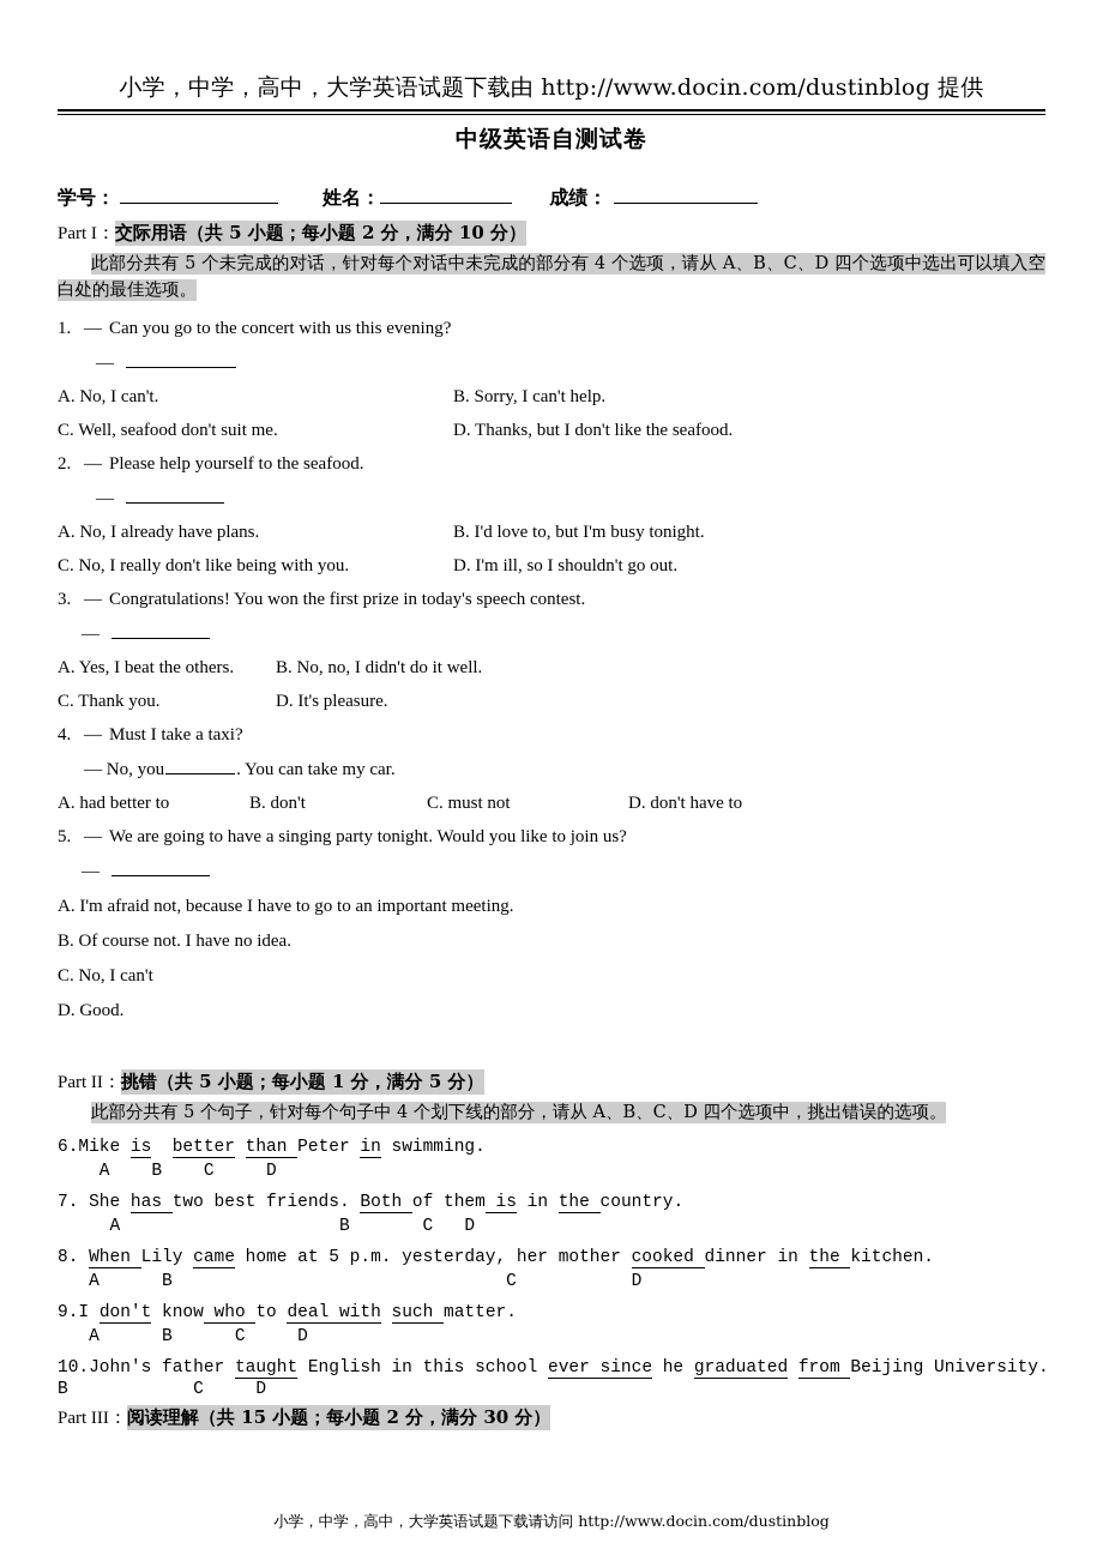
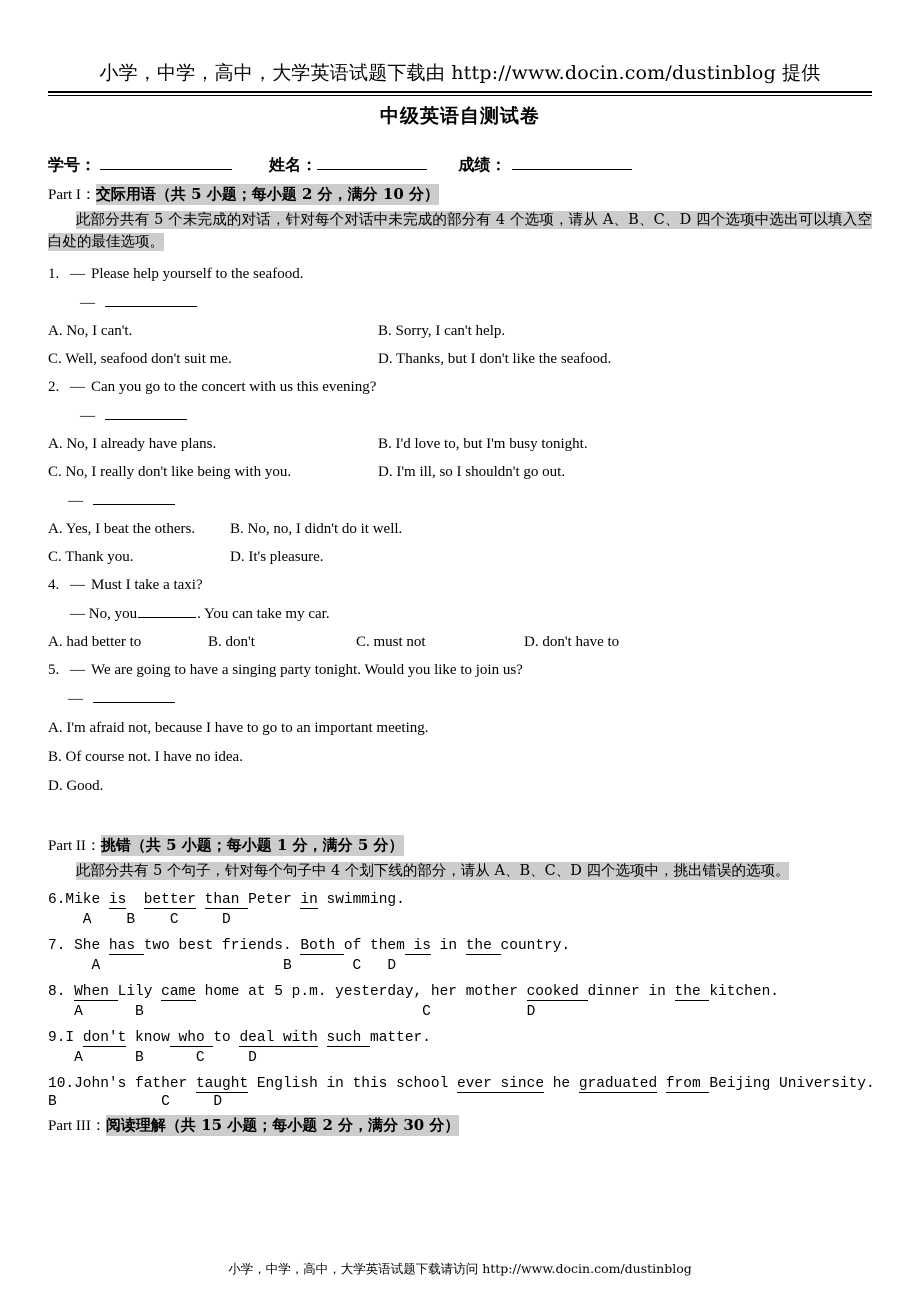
  小学，中学，高中，大学英语试题下载由 http://www.docin.com/dustinblog 提供
  中级英语自测试卷
  学号： 姓名： 成绩：
  Part I：交际用语（共 5 小题；每小题 2 分，满分 10 分）
  此部分共有 5 个未完成的对话，针对每个对话中未完成的部分有 4 个选项，请从 A、B、C、D 四个选项中选出可以填入空白处的最佳选项。
- 1. — Can you go to the concert with us this evening?
+ 1. — Please help yourself to the seafood.
  —
  A. No, I can't. B. Sorry, I can't help.
  C. Well, seafood don't suit me. D. Thanks, but I don't like the seafood.
- 2. — Please help yourself to the seafood.
+ 2. — Can you go to the concert with us this evening?
  —
  A. No, I already have plans. B. I'd love to, but I'm busy tonight.
  C. No, I really don't like being with you. D. I'm ill, so I shouldn't go out.
- 3. — Congratulations! You won the first prize in today's speech contest.
  —
  A. Yes, I beat the others. B. No, no, I didn't do it well.
  C. Thank you. D. It's pleasure.
  4. — Must I take a taxi?
  — No, you . You can take my car.
  A. had better to B. don't C. must not D. don't have to
  5. — We are going to have a singing party tonight. Would you like to join us?
  —
  A. I'm afraid not, because I have to go to an important meeting.
  B. Of course not. I have no idea.
- C. No, I can't
  D. Good.
  Part II：挑错（共 5 小题；每小题 1 分，满分 5 分）
  此部分共有 5 个句子，针对每个句子中 4 个划下线的部分，请从 A、B、C、D 四个选项中，挑出错误的选项。
  6.Mike is better than Peter in swimming.
  A B C D
  7. She has two best friends. Both of them is in the country.
  A B C D
  8. When Lily came home at 5 p.m. yesterday, her mother cooked dinner in the kitchen.
  A B C D
  9.I don't know who to deal with such matter.
  A B C D
  10.John's father taught English in this school ever since he graduated from Beijing University.
  B C D
  Part III：阅读理解（共 15 小题；每小题 2 分，满分 30 分）
  小学，中学，高中，大学英语试题下载请访问 http://www.docin.com/dustinblog
